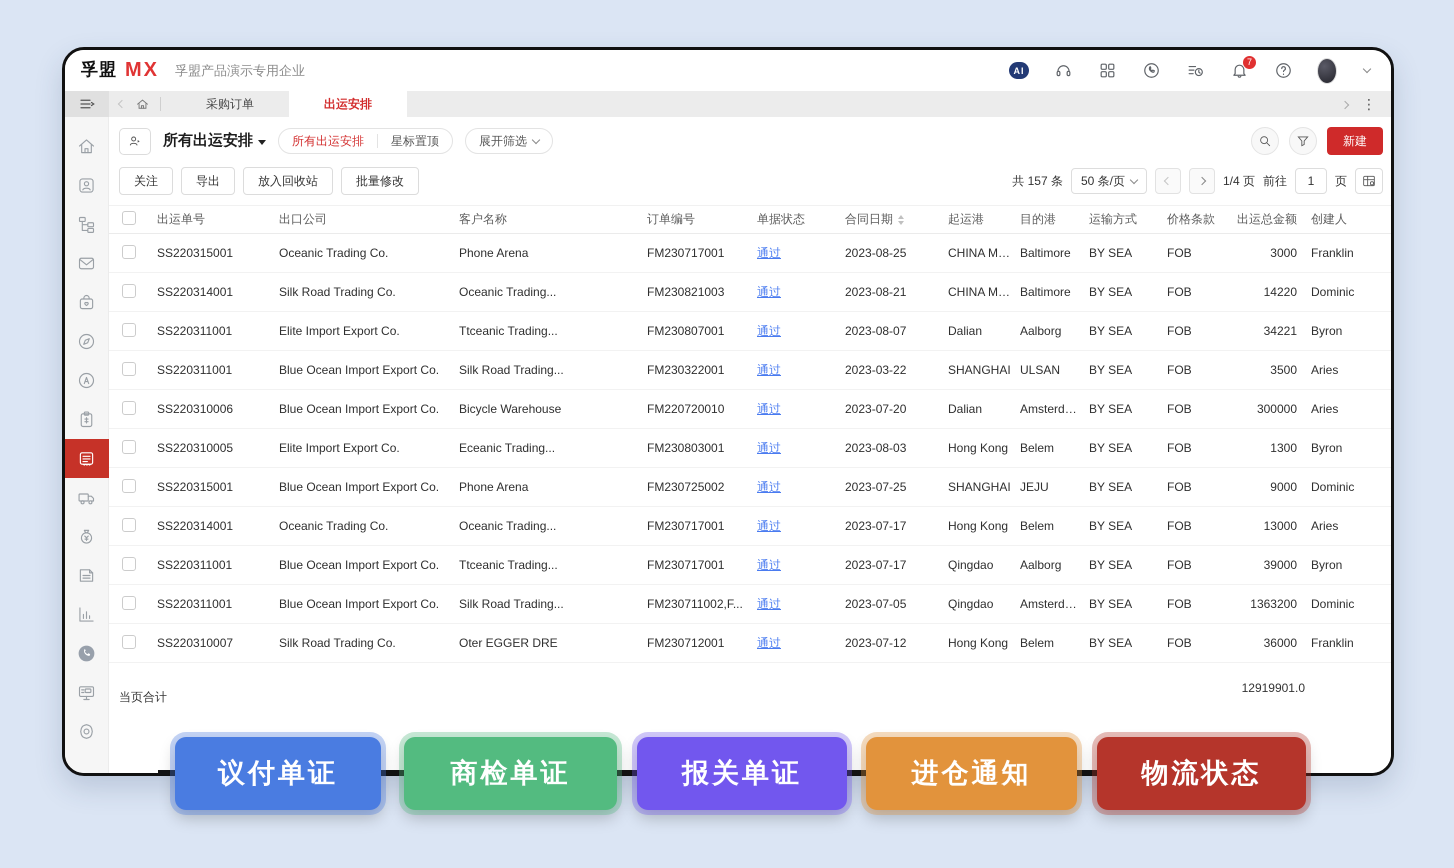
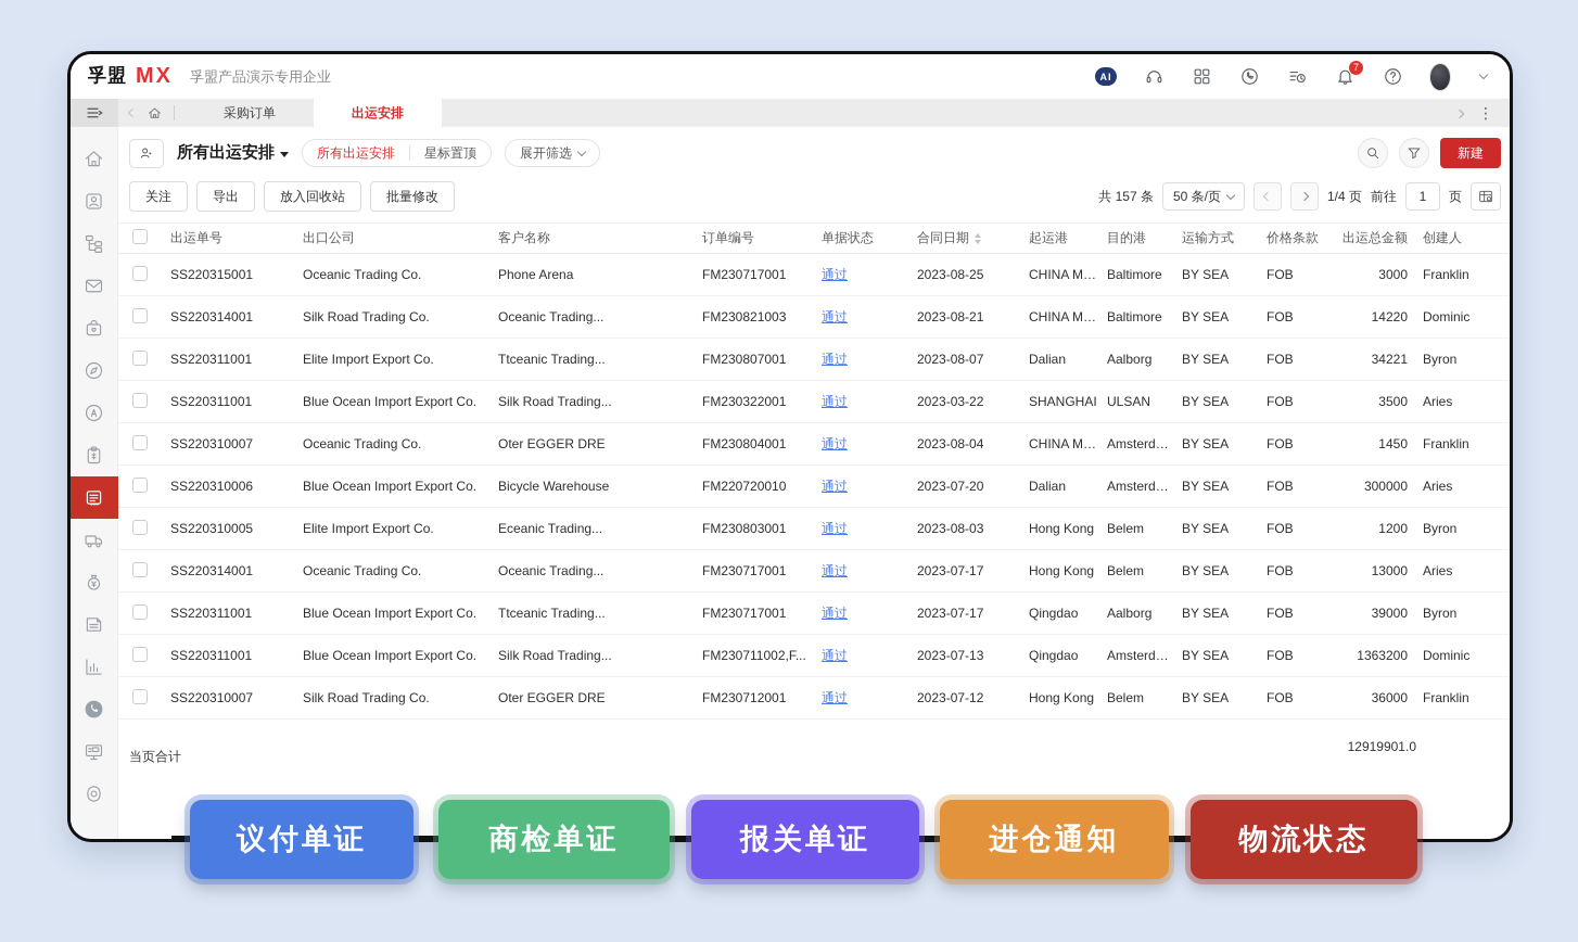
  孚盟
  MX
  孚盟产品演示专用企业
  AI
  7
  采购订单
  出运安排
  ⋮
  所有出运安排
  所有出运安排
  星标置顶
  展开筛选
  新建
  关注
  导出
  放入回收站
  批量修改
  共 157 条
  50 条/页
  1/4 页
  前往
  1
  页
  	出运单号	出口公司	客户名称	订单编号	单据状态	合同日期	起运港	目的港	运输方式	价格条款	出运总金额	创建人
  	SS220315001	Oceanic Trading Co.	Phone Arena	FM230717001	通过	2023-08-25	CHINA MA...	Baltimore	BY SEA	FOB	3000	Franklin
  	SS220314001	Silk Road Trading Co.	Oceanic Trading...	FM230821003	通过	2023-08-21	CHINA MA...	Baltimore	BY SEA	FOB	14220	Dominic
  	SS220311001	Elite Import Export Co.	Ttceanic Trading...	FM230807001	通过	2023-08-07	Dalian	Aalborg	BY SEA	FOB	34221	Byron
  	SS220311001	Blue Ocean Import Export Co.	Silk Road Trading...	FM230322001	通过	2023-03-22	SHANGHAI	ULSAN	BY SEA	FOB	3500	Aries
+ 	SS220310007	Oceanic Trading Co.	Oter EGGER DRE	FM230804001	通过	2023-08-04	CHINA MA...	Amsterdam	BY SEA	FOB	1450	Franklin
  	SS220310006	Blue Ocean Import Export Co.	Bicycle Warehouse	FM220720010	通过	2023-07-20	Dalian	Amsterdam	BY SEA	FOB	300000	Aries
- 	SS220310005	Elite Import Export Co.	Eceanic Trading...	FM230803001	通过	2023-08-03	Hong Kong	Belem	BY SEA	FOB	1300	Byron
+ 	SS220310005	Elite Import Export Co.	Eceanic Trading...	FM230803001	通过	2023-08-03	Hong Kong	Belem	BY SEA	FOB	1200	Byron
- 	SS220315001	Blue Ocean Import Export Co.	Phone Arena	FM230725002	通过	2023-07-25	SHANGHAI	JEJU	BY SEA	FOB	9000	Dominic
  	SS220314001	Oceanic Trading Co.	Oceanic Trading...	FM230717001	通过	2023-07-17	Hong Kong	Belem	BY SEA	FOB	13000	Aries
  	SS220311001	Blue Ocean Import Export Co.	Ttceanic Trading...	FM230717001	通过	2023-07-17	Qingdao	Aalborg	BY SEA	FOB	39000	Byron
- 	SS220311001	Blue Ocean Import Export Co.	Silk Road Trading...	FM230711002,F...	通过	2023-07-05	Qingdao	Amsterdam	BY SEA	FOB	1363200	Dominic
+ 	SS220311001	Blue Ocean Import Export Co.	Silk Road Trading...	FM230711002,F...	通过	2023-07-13	Qingdao	Amsterdam	BY SEA	FOB	1363200	Dominic
  	SS220310007	Silk Road Trading Co.	Oter EGGER DRE	FM230712001	通过	2023-07-12	Hong Kong	Belem	BY SEA	FOB	36000	Franklin
  当页合计
  12919901.0
  议付单证
  商检单证
  报关单证
  进仓通知
  物流状态
